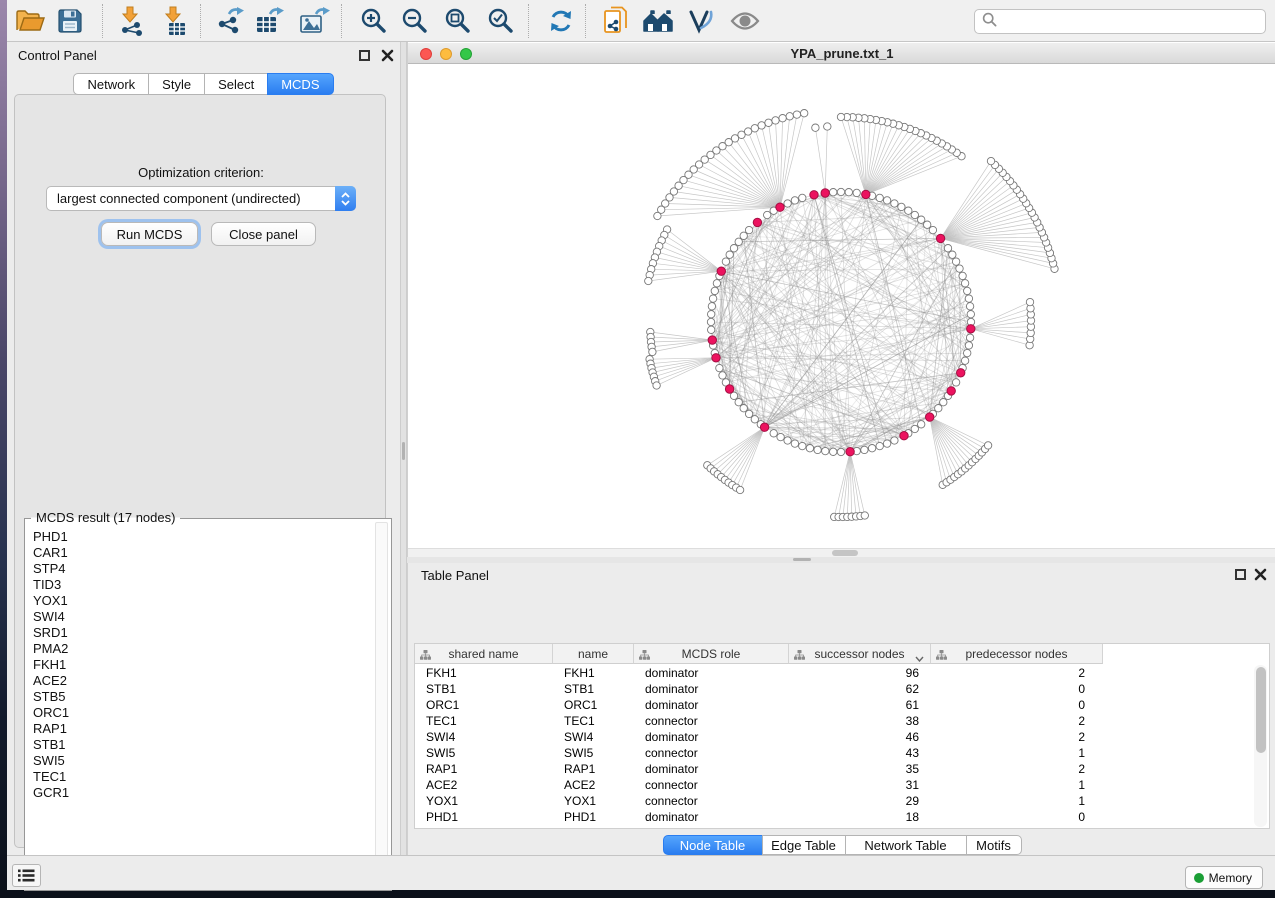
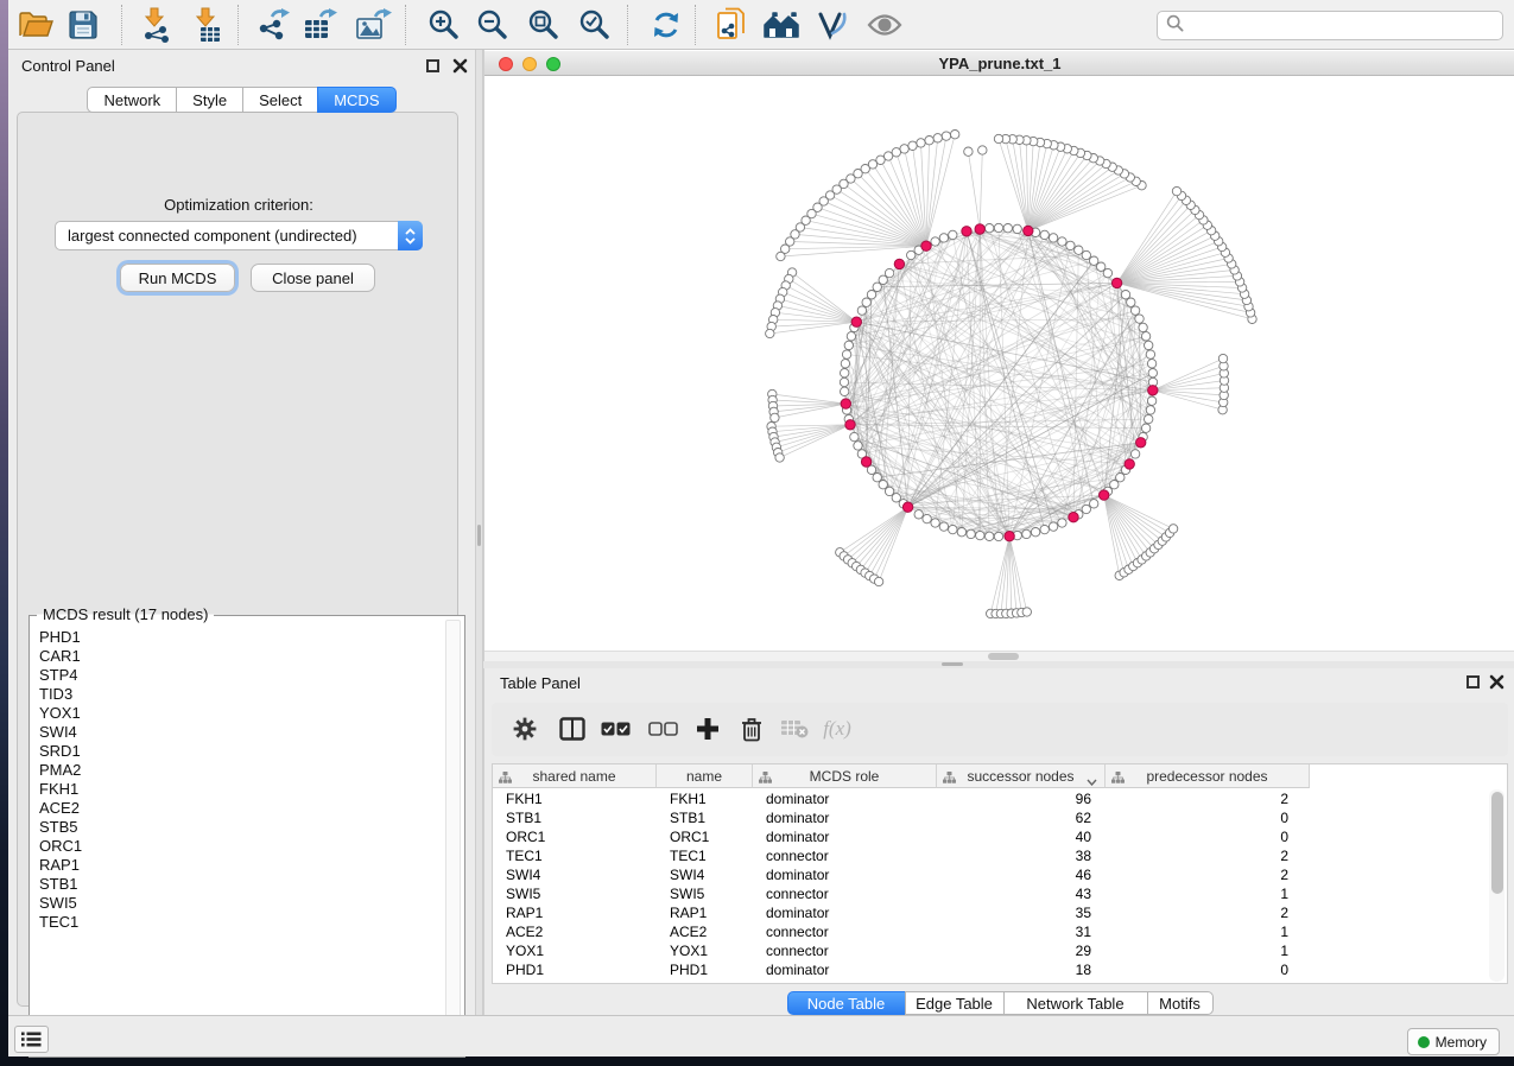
  Control Panel
  Network
  Style
  Select
  MCDS
  Optimization criterion:
  largest connected component (undirected)
  Run MCDS
  Close panel
  MCDS result (17 nodes)
  PHD1
  CAR1
  STP4
  TID3
  YOX1
  SWI4
  SRD1
  PMA2
  FKH1
  ACE2
  STB5
  ORC1
  RAP1
  STB1
  SWI5
  TEC1
- GCR1
  YPA_prune.txt_1
  Table Panel
+ f(x)
  shared name
  name
  MCDS role
  successor nodes
  predecessor nodes
  FKH1
  FKH1
  dominator
  96
  2
  STB1
  STB1
  dominator
  62
  0
  ORC1
  ORC1
  dominator
- 61
+ 40
  0
  TEC1
  TEC1
  connector
  38
  2
  SWI4
  SWI4
  dominator
  46
  2
  SWI5
  SWI5
  connector
  43
  1
  RAP1
  RAP1
  dominator
  35
  2
  ACE2
  ACE2
  connector
  31
  1
  YOX1
  YOX1
  connector
  29
  1
  PHD1
  PHD1
  dominator
  18
  0
  Node Table
  Edge Table
  Network Table
  Motifs
  Memory
